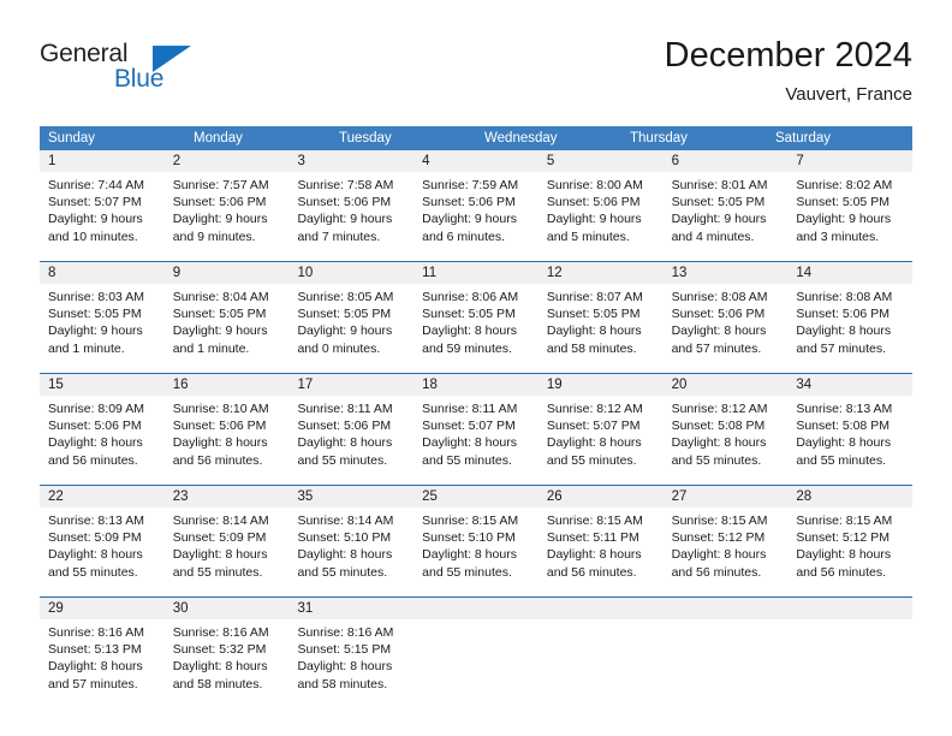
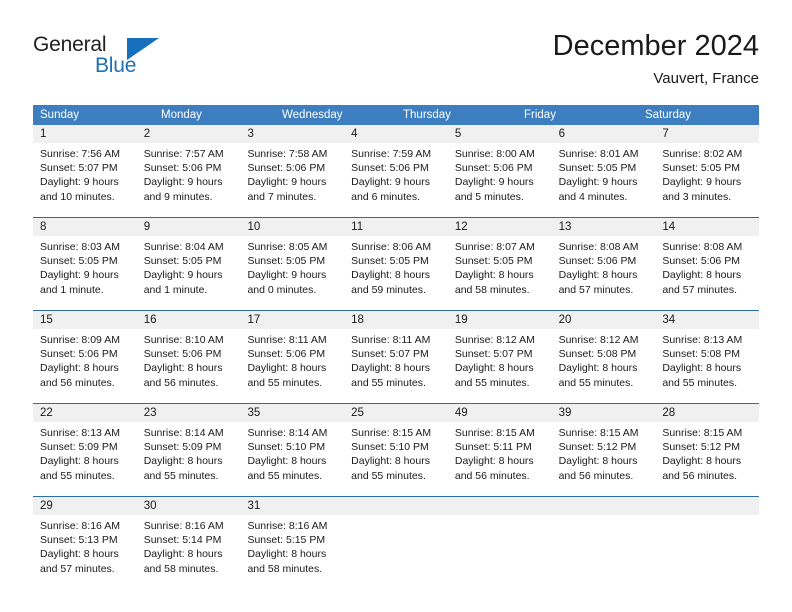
  General
  Blue
  December 2024
  Vauvert, France
  Sunday
  Monday
- Tuesday
  Wednesday
  Thursday
+ Friday
  Saturday
  1
  2
  3
  4
  5
  6
  7
- Sunrise: 7:44 AM
+ Sunrise: 7:56 AM
  Sunset: 5:07 PM
  Daylight: 9 hours
  and 10 minutes.
  Sunrise: 7:57 AM
  Sunset: 5:06 PM
  Daylight: 9 hours
  and 9 minutes.
  Sunrise: 7:58 AM
  Sunset: 5:06 PM
  Daylight: 9 hours
  and 7 minutes.
  Sunrise: 7:59 AM
  Sunset: 5:06 PM
  Daylight: 9 hours
  and 6 minutes.
  Sunrise: 8:00 AM
  Sunset: 5:06 PM
  Daylight: 9 hours
  and 5 minutes.
  Sunrise: 8:01 AM
  Sunset: 5:05 PM
  Daylight: 9 hours
  and 4 minutes.
  Sunrise: 8:02 AM
  Sunset: 5:05 PM
  Daylight: 9 hours
  and 3 minutes.
  8
  9
  10
  11
  12
  13
  14
  Sunrise: 8:03 AM
  Sunset: 5:05 PM
  Daylight: 9 hours
  and 1 minute.
  Sunrise: 8:04 AM
  Sunset: 5:05 PM
  Daylight: 9 hours
  and 1 minute.
  Sunrise: 8:05 AM
  Sunset: 5:05 PM
  Daylight: 9 hours
  and 0 minutes.
  Sunrise: 8:06 AM
  Sunset: 5:05 PM
  Daylight: 8 hours
  and 59 minutes.
  Sunrise: 8:07 AM
  Sunset: 5:05 PM
  Daylight: 8 hours
  and 58 minutes.
  Sunrise: 8:08 AM
  Sunset: 5:06 PM
  Daylight: 8 hours
  and 57 minutes.
  Sunrise: 8:08 AM
  Sunset: 5:06 PM
  Daylight: 8 hours
  and 57 minutes.
  15
  16
  17
  18
  19
  20
  34
  Sunrise: 8:09 AM
  Sunset: 5:06 PM
  Daylight: 8 hours
  and 56 minutes.
  Sunrise: 8:10 AM
  Sunset: 5:06 PM
  Daylight: 8 hours
  and 56 minutes.
  Sunrise: 8:11 AM
  Sunset: 5:06 PM
  Daylight: 8 hours
  and 55 minutes.
  Sunrise: 8:11 AM
  Sunset: 5:07 PM
  Daylight: 8 hours
  and 55 minutes.
  Sunrise: 8:12 AM
  Sunset: 5:07 PM
  Daylight: 8 hours
  and 55 minutes.
  Sunrise: 8:12 AM
  Sunset: 5:08 PM
  Daylight: 8 hours
  and 55 minutes.
  Sunrise: 8:13 AM
  Sunset: 5:08 PM
  Daylight: 8 hours
  and 55 minutes.
  22
  23
  35
  25
- 26
+ 49
- 27
+ 39
  28
  Sunrise: 8:13 AM
  Sunset: 5:09 PM
  Daylight: 8 hours
  and 55 minutes.
  Sunrise: 8:14 AM
  Sunset: 5:09 PM
  Daylight: 8 hours
  and 55 minutes.
  Sunrise: 8:14 AM
  Sunset: 5:10 PM
  Daylight: 8 hours
  and 55 minutes.
  Sunrise: 8:15 AM
  Sunset: 5:10 PM
  Daylight: 8 hours
  and 55 minutes.
  Sunrise: 8:15 AM
  Sunset: 5:11 PM
  Daylight: 8 hours
  and 56 minutes.
  Sunrise: 8:15 AM
  Sunset: 5:12 PM
  Daylight: 8 hours
  and 56 minutes.
  Sunrise: 8:15 AM
  Sunset: 5:12 PM
  Daylight: 8 hours
  and 56 minutes.
  29
  30
  31
  Sunrise: 8:16 AM
  Sunset: 5:13 PM
  Daylight: 8 hours
  and 57 minutes.
  Sunrise: 8:16 AM
- Sunset: 5:32 PM
+ Sunset: 5:14 PM
  Daylight: 8 hours
  and 58 minutes.
  Sunrise: 8:16 AM
  Sunset: 5:15 PM
  Daylight: 8 hours
  and 58 minutes.
